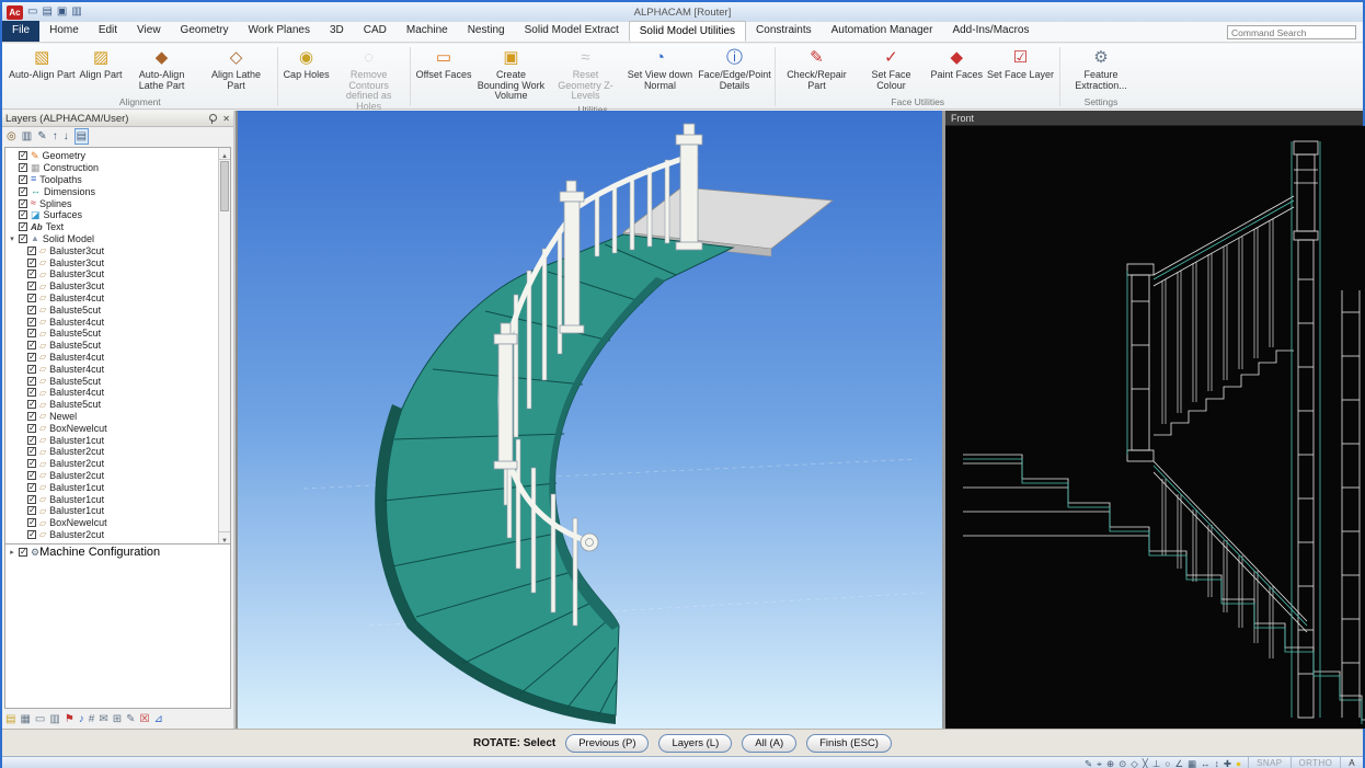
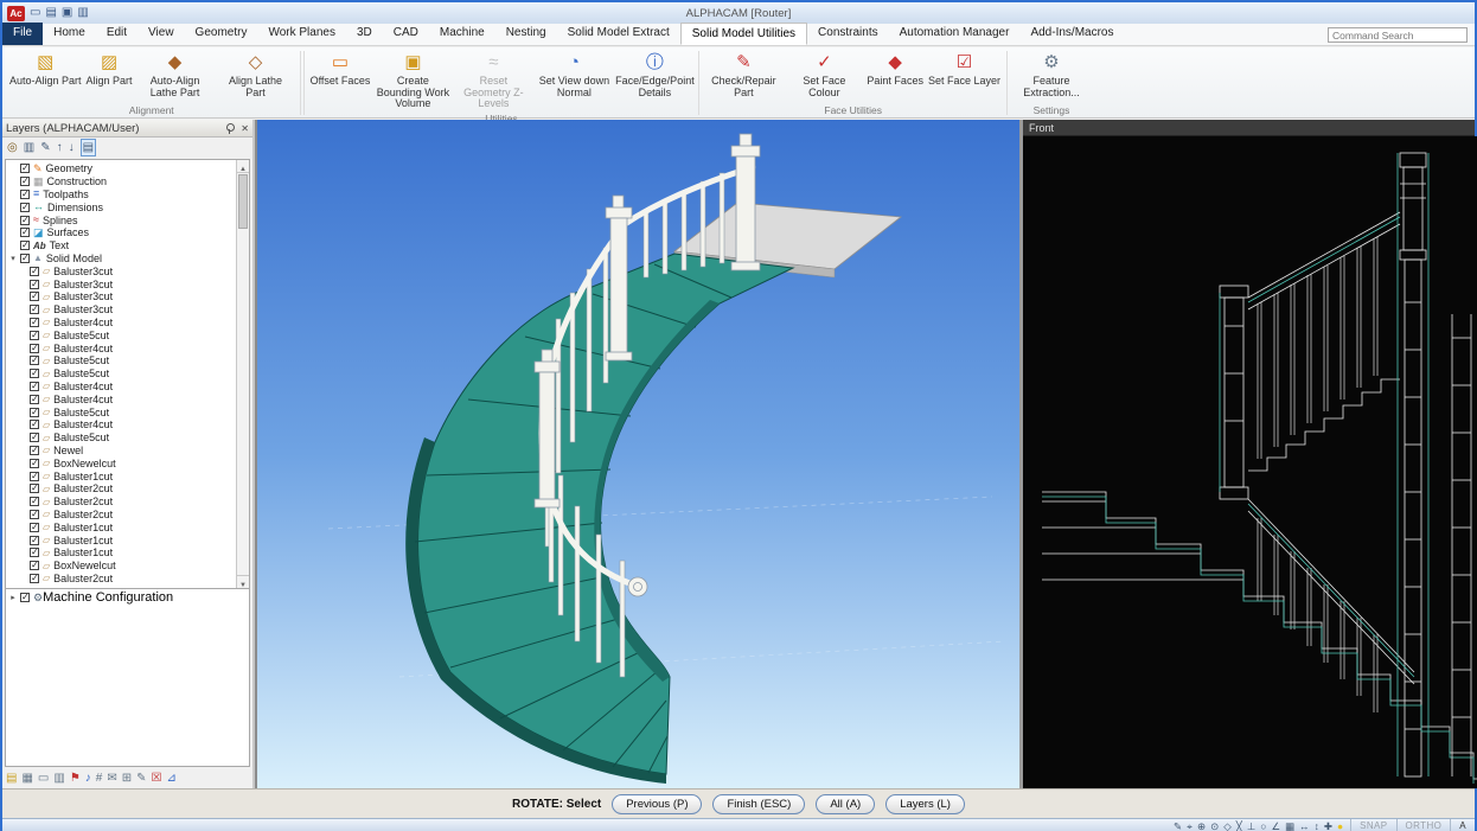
  Ac
  ▭
  ▤
  ▣
  ▥
  ALPHACAM [Router]
  File
  Home
  Edit
  View
  Geometry
  Work Planes
  3D
  CAD
  Machine
  Nesting
  Solid Model Extract
  Solid Model Utilities
  Constraints
  Automation Manager
  Add-Ins/Macros
  Command Search
  Auto-Align Part
  Align Part
  Auto-Align Lathe Part
  Align Lathe Part
  Alignment
- Cap Holes
- Remove Contours defined as Holes
  Offset Faces
  Create Bounding Work Volume
  Reset Geometry Z-Levels
  Set View down Normal
  Face/Edge/Point Details
  Utilities
  Check/Repair Part
  Set Face Colour
  Paint Faces
  Set Face Layer
  Face Utilities
  Feature Extraction...
  Settings
  Layers (ALPHACAM/User)
  ◎
  ▥
  ✎
  ↑
  ↓
  ▤
  Geometry
  Construction
  Toolpaths
  Dimensions
  Splines
  Surfaces
  Text
  Solid Model
  Baluster3cut
  Baluster3cut
  Baluster3cut
  Baluster3cut
  Baluster4cut
  Baluste5cut
  Baluster4cut
  Baluste5cut
  Baluste5cut
  Baluster4cut
  Baluster4cut
  Baluste5cut
  Baluster4cut
  Baluste5cut
  Newel
  BoxNewelcut
  Baluster1cut
  Baluster2cut
  Baluster2cut
  Baluster2cut
  Baluster1cut
  Baluster1cut
  Baluster1cut
  BoxNewelcut
  Baluster2cut
  Machine Configuration
  ▤
  ▦
  ▭
  ▥
  ⚑
  ♪
  #
  ✉
  ⊞
  ✎
  ☒
  ⊿
  Front
  ROTATE: Select
  Previous (P)
- Layers (L)
+ Finish (ESC)
  All (A)
- Finish (ESC)
+ Layers (L)
  ✎
  ⌖
  ⊕
  ⊙
  ◇
  ╳
  ⊥
  ○
  ∠
  ▦
  ↔
  ↕
  ✚
  ●
  SNAP
  ORTHO
  A
